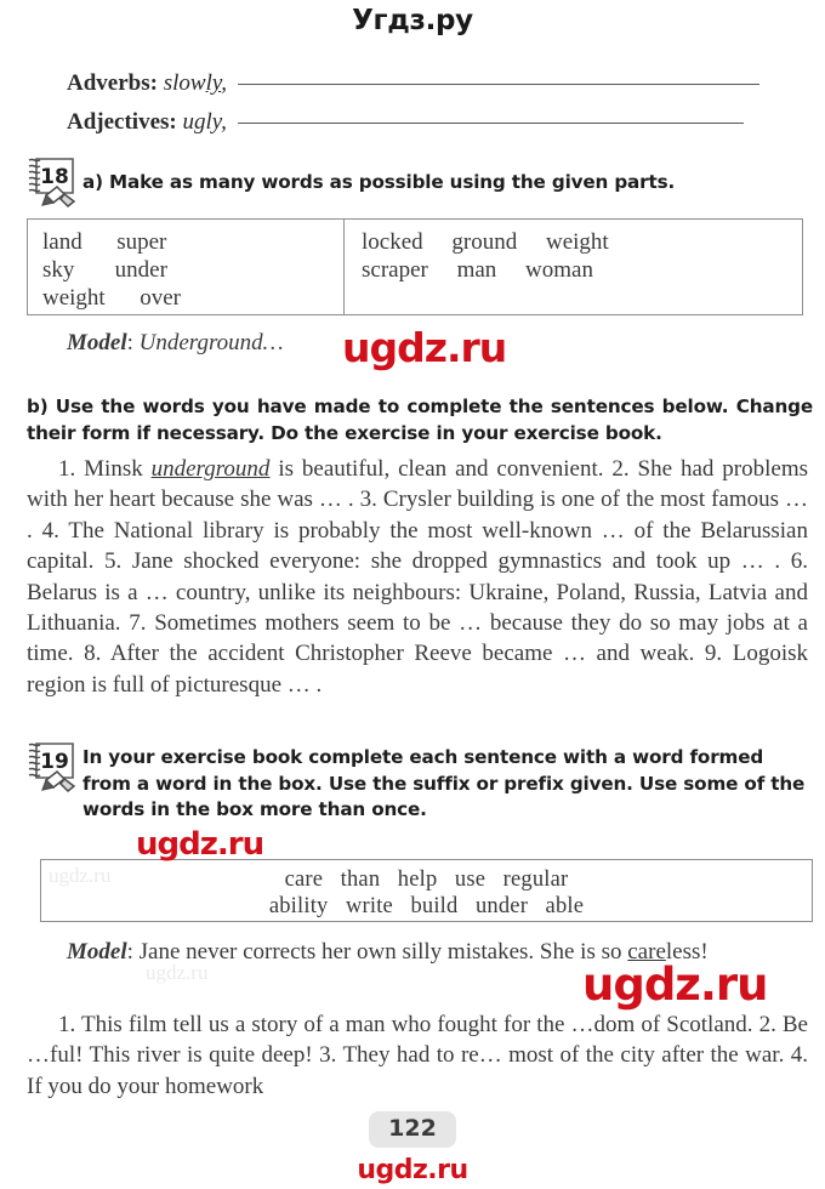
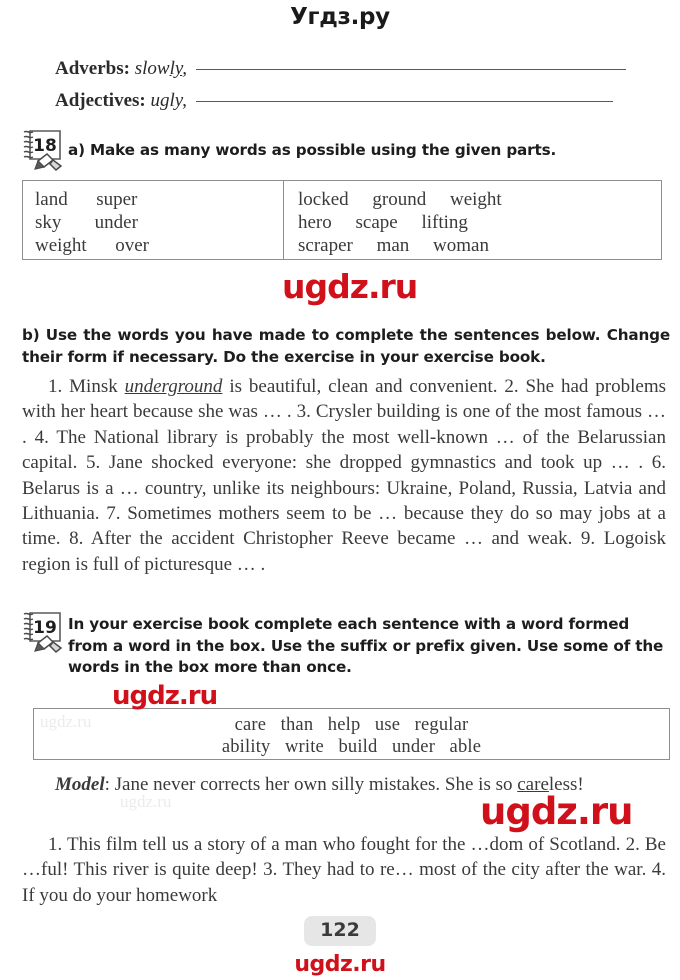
  Угдз.ру
  Adverbs: slowly,
  Adjectives: ugly,
  18
  a) Make as many words as possible using the given parts.
  land super
  sky under
  weight over
  locked ground weight
+ hero scape lifting
  scraper man woman
- Model: Underground…
  ugdz.ru
  b) Use the words you have made to complete the sentences below. Change their form if necessary. Do the exercise in your exercise book.
  1. Minsk underground is beautiful, clean and convenient. 2. She had problems with her heart because she was … . 3. Crysler building is one of the most famous … . 4. The National library is probably the most well-known … of the Belarussian capital. 5. Jane shocked everyone: she dropped gymnastics and took up … . 6. Belarus is a … country, unlike its neighbours: Ukraine, Poland, Russia, Latvia and Lithuania. 7. Sometimes mothers seem to be … because they do so may jobs at a time. 8. After the accident Christopher Reeve became … and weak. 9. Logoisk region is full of picturesque … .
  19
  In your exercise book complete each sentence with a word formed from a word in the box. Use the suffix or prefix given. Use some of the words in the box more than once.
  ugdz.ru
  care than help use regular
  ability write build under able
  Model: Jane never corrects her own silly mistakes. She is so careless!
  ugdz.ru
  1. This film tell us a story of a man who fought for the …dom of Scotland. 2. Be …ful! This river is quite deep! 3. They had to re… most of the city after the war. 4. If you do your homework
  122
  ugdz.ru
